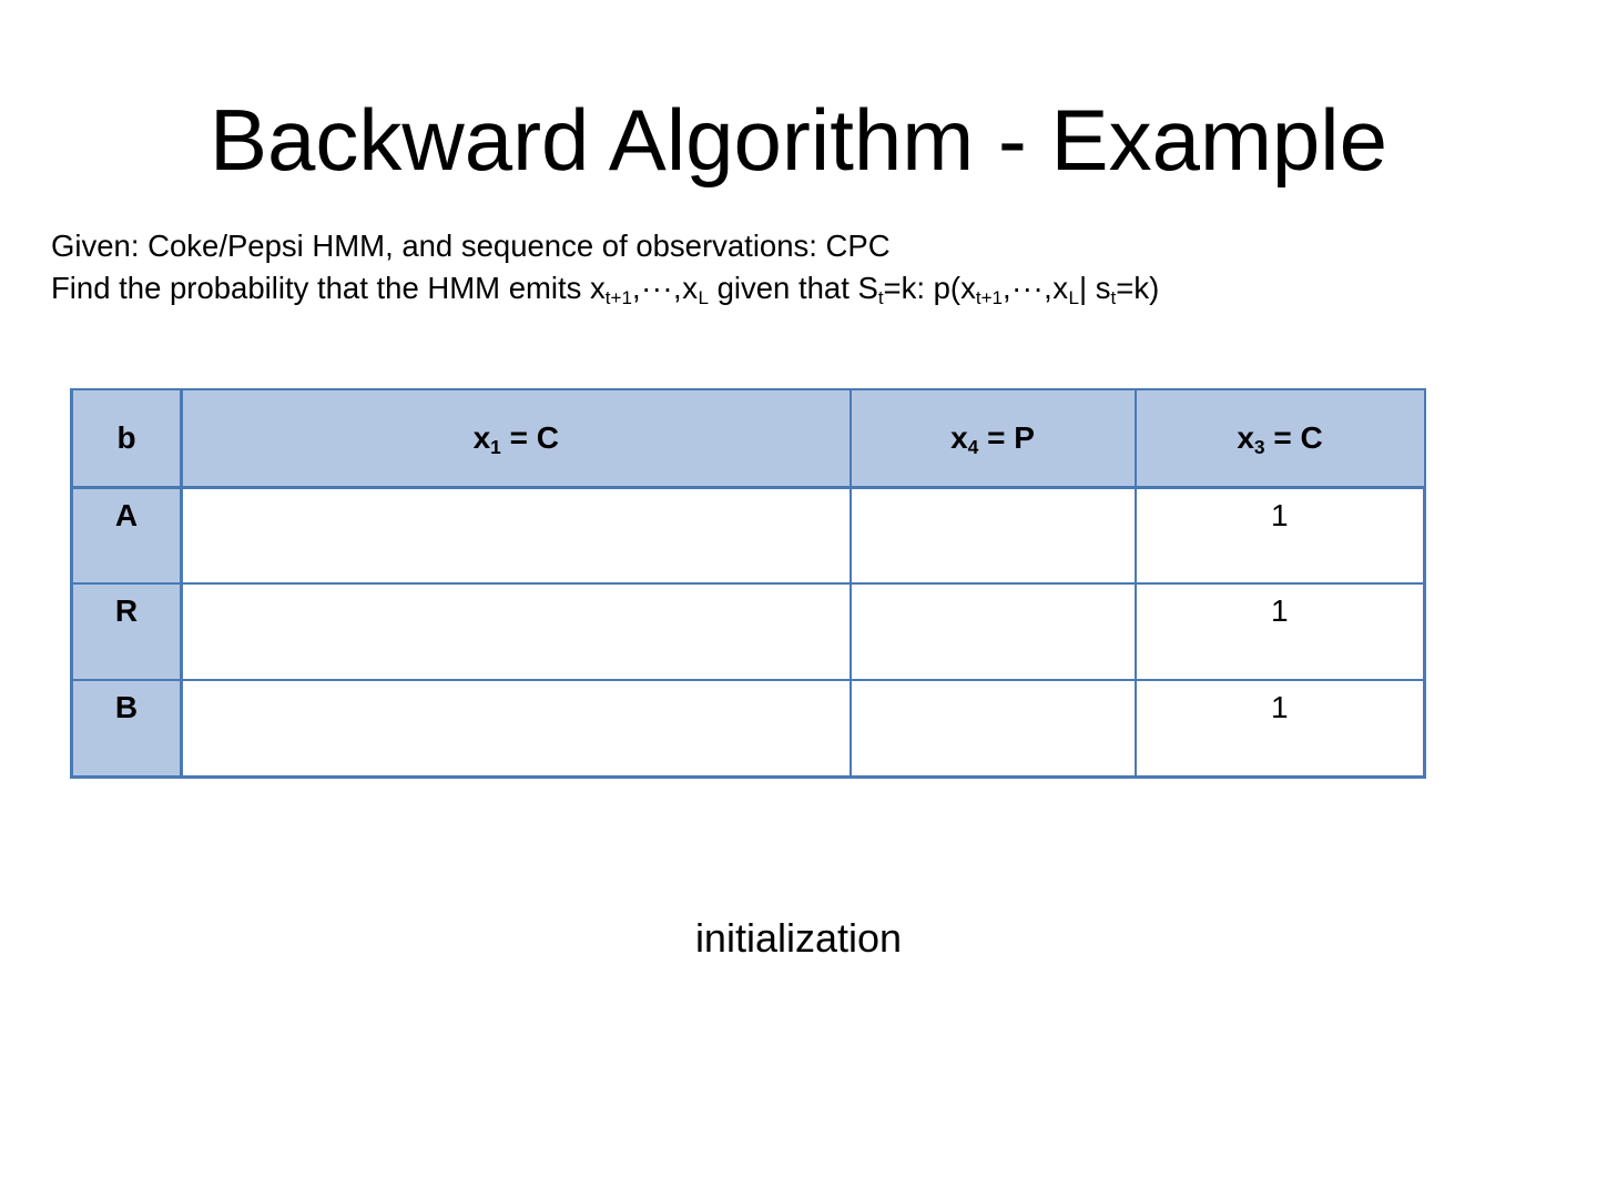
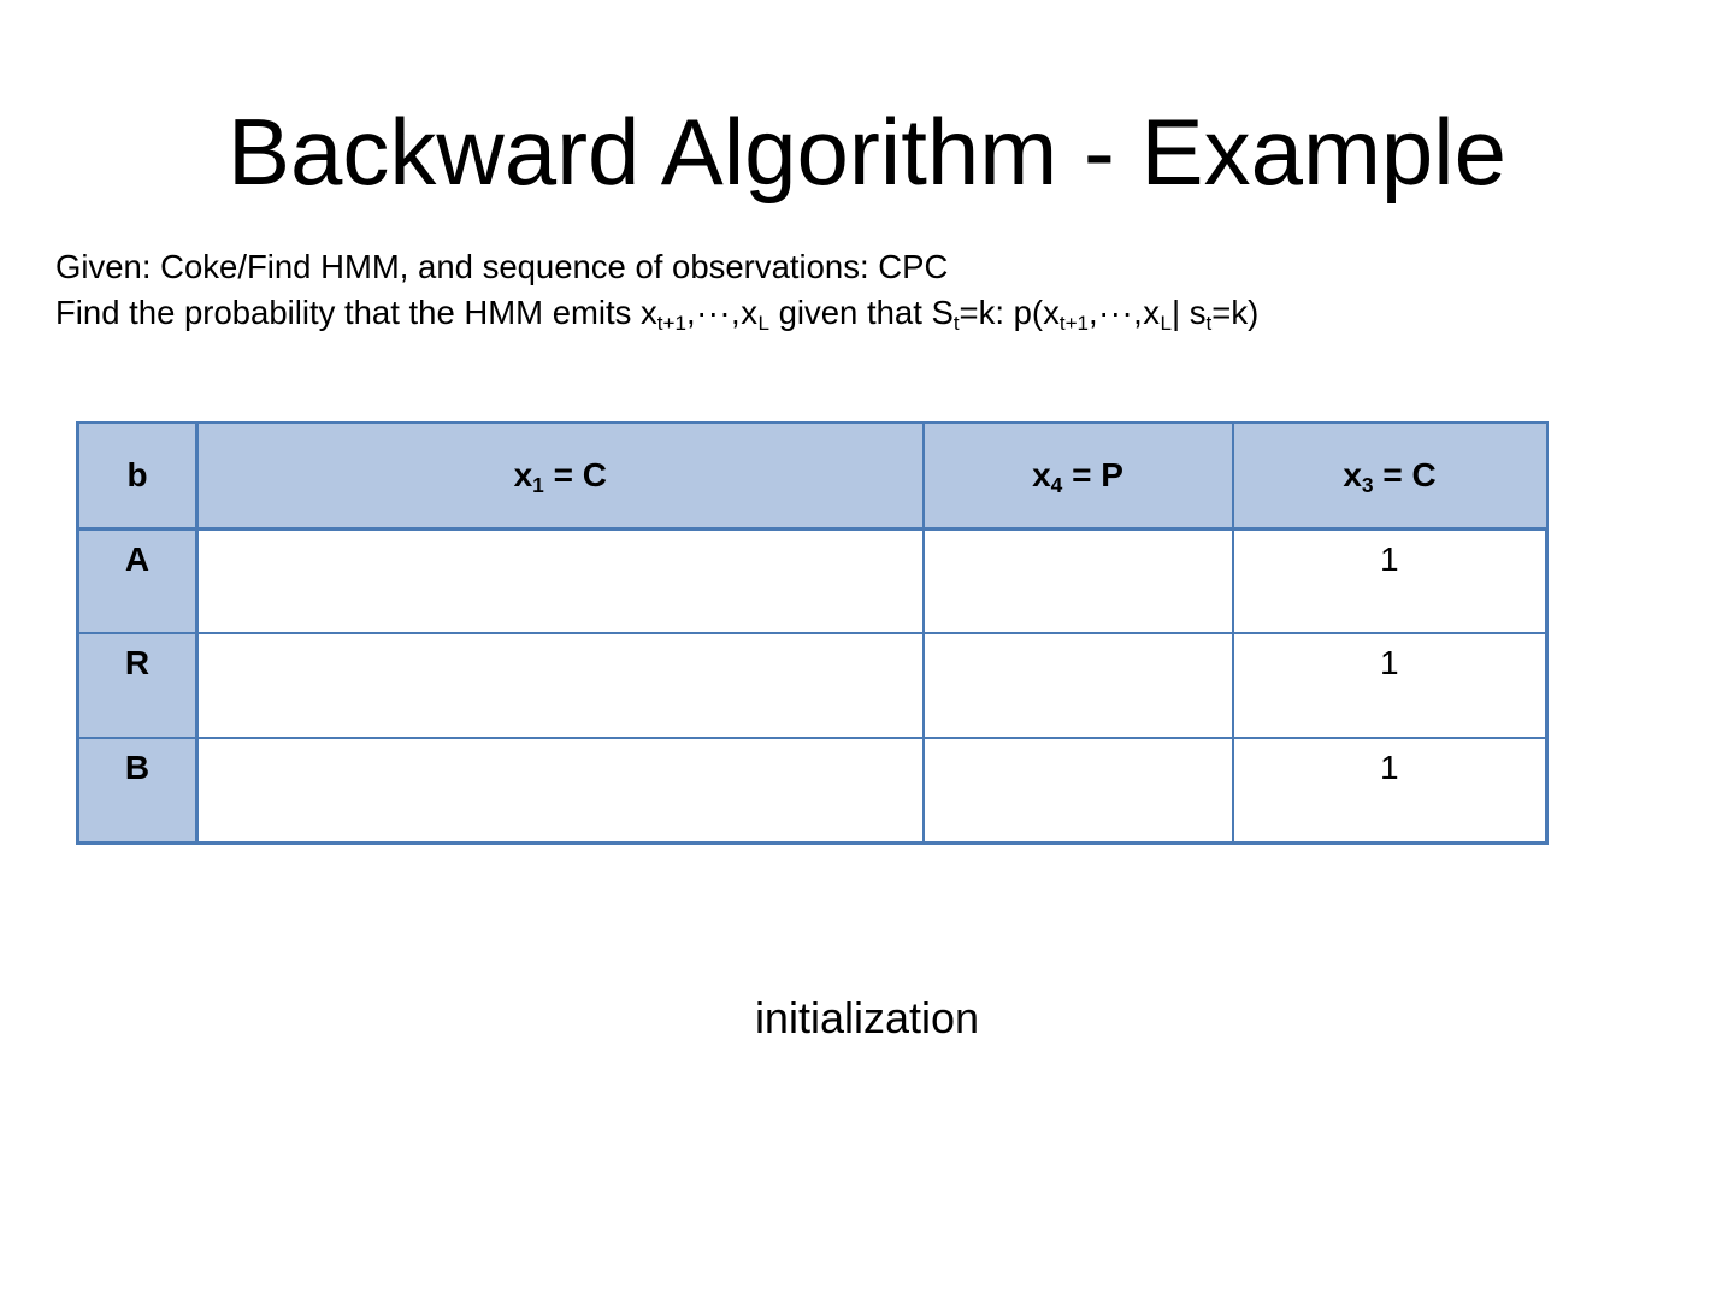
  Backward Algorithm - Example
- Given: Coke/Pepsi HMM, and sequence of observations: CPC
+ Given: Coke/Find HMM, and sequence of observations: CPC
  Find the probability that the HMM emits xt+1,···,xL given that St=k: p(xt+1,···,xL| st=k)
  b	x1 = C	x4 = P	x3 = C
  A			1
  R			1
  B			1
  initialization
